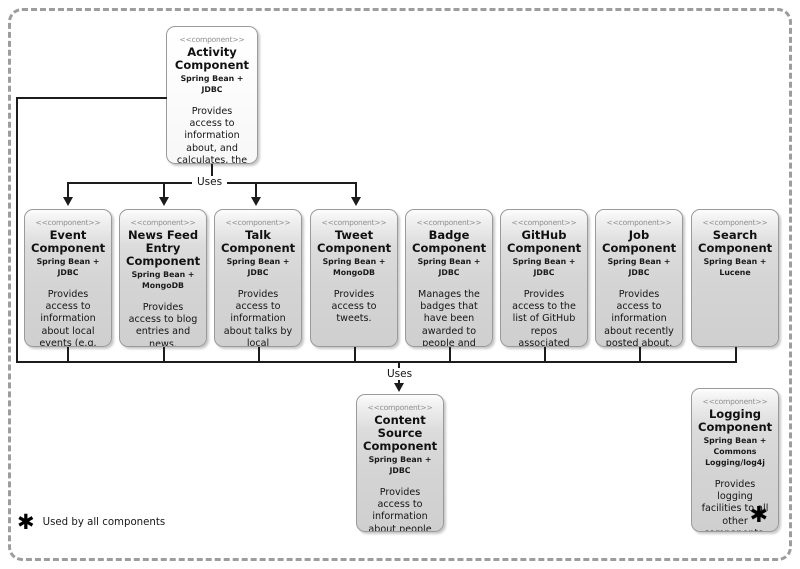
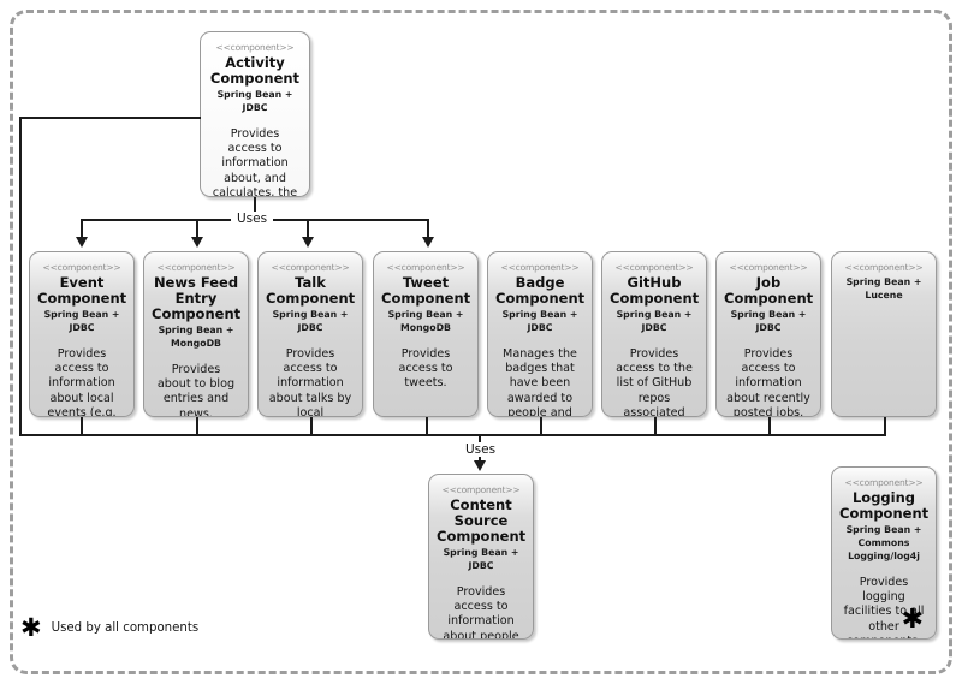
  <<component>>
  Activity Component
  Spring Bean + JDBC
  Uses
  <<component>>
  Event Component
  Spring Bean + JDBC
  <<component>>
  News Feed Entry Component
  Spring Bean + MongoDB
- Provides access to blog entries and news.
+ Provides about to blog entries and news.
  <<component>>
  Talk Component
  Spring Bean + JDBC
  Provides access to information about talks by local
  <<component>>
  Tweet Component
  Spring Bean + MongoDB
  Provides access to tweets.
  <<component>>
  Badge Component
  Spring Bean + JDBC
  Manages the badges that have been awarded to people and
  <<component>>
  GitHub Component
  Spring Bean + JDBC
  Provides access to the list of GitHub repos associated
  <<component>>
  Job Component
  Spring Bean + JDBC
- Provides access to information about recently posted about.
+ Provides access to information about recently posted jobs.
  <<component>>
- Search Component
  Spring Bean + Lucene
  Uses
  <<component>>
  Content Source Component
  Spring Bean + JDBC
  Provides access to information about people
  <<component>>
  Logging Component
  Spring Bean + Commons Logging/log4j
  Provides logging facilities to all other
  ✱
  ✱
  Used by all components
